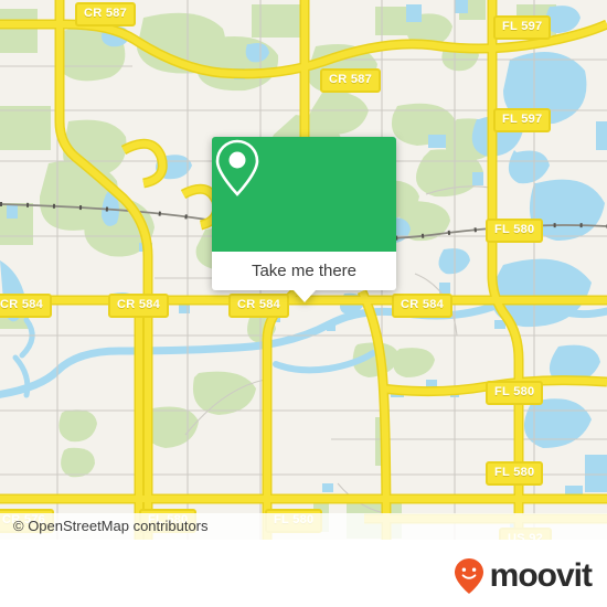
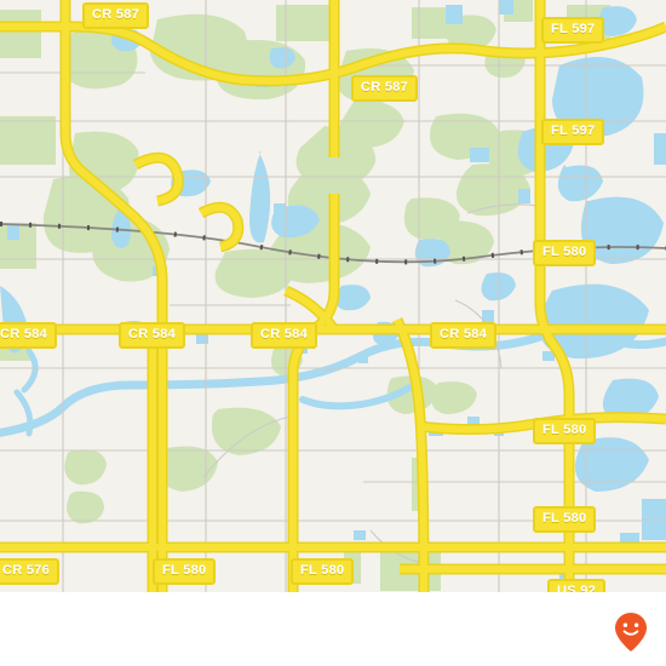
  CR 587
  CR 587
  FL 597
  FL 597
  FL 580
  CR 584
  CR 584
  CR 584
  CR 584
  FL 580
  FL 580
  CR 576
  FL 580
  FL 580
  US 92
- © OpenStreetMap contributors
- Take me there
- moovit
